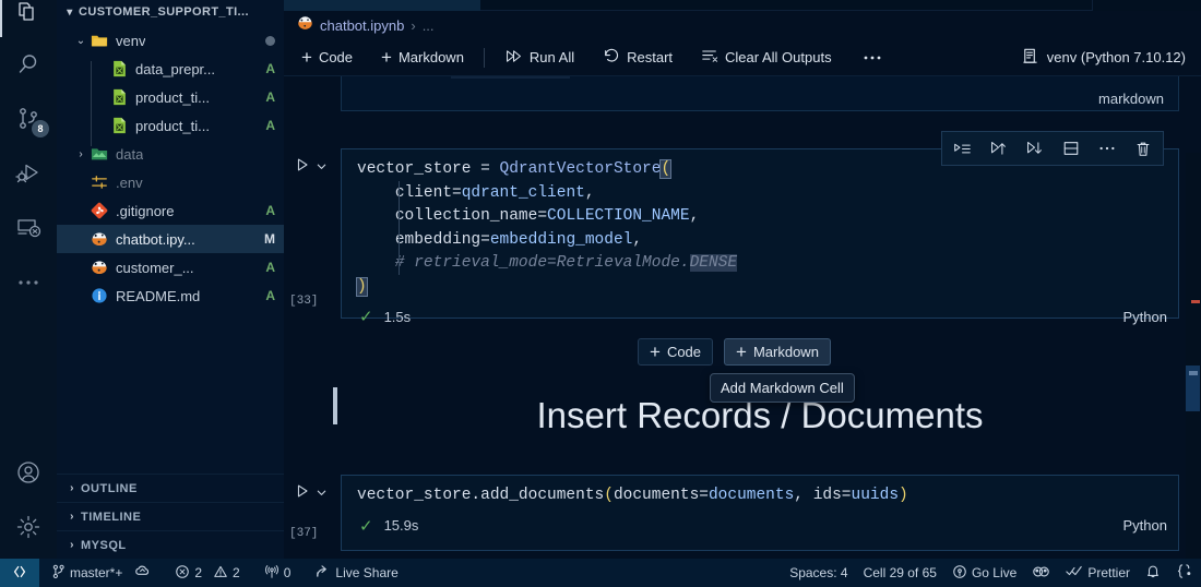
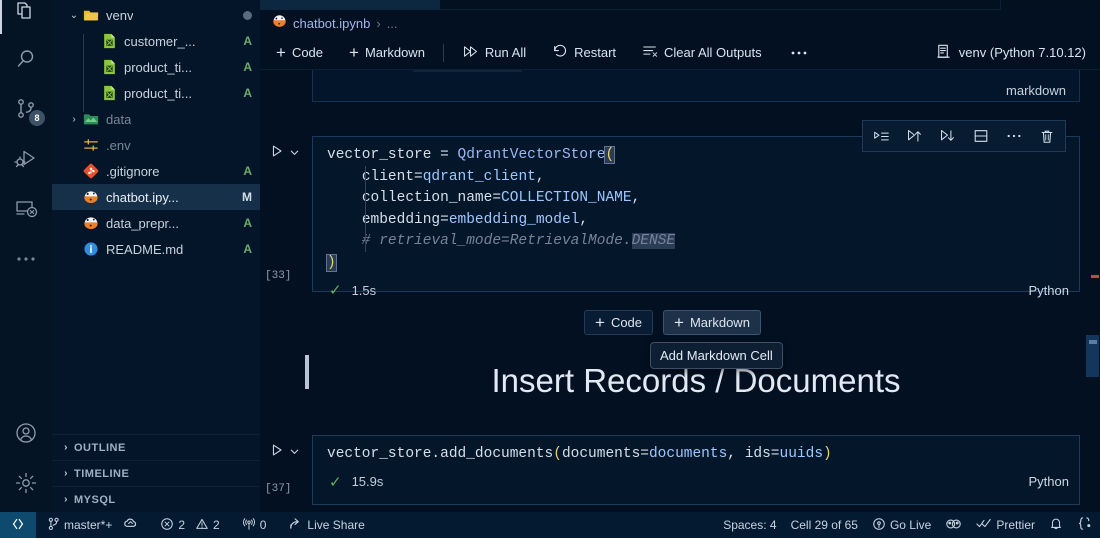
  8
- ▾
- CUSTOMER_SUPPORT_TI...
  ⌄
  venv
- data_prepr...
+ customer_...
  A
  product_ti...
  A
  product_ti...
  A
  ›
  data
  .env
  .gitignore
  A
  chatbot.ipy...
  M
- customer_...
+ data_prepr...
  A
  README.md
  A
  ›
  OUTLINE
  ›
  TIMELINE
  ›
  MYSQL
  chatbot.ipynb
  ›
  ...
  +
  Code
  +
  Markdown
  Run All
  Restart
  Clear All Outputs
  venv (Python 7.10.12)
  markdown
  [33]
  vector_store = QdrantVectorStore(
  client=qdrant_client,
  collection_name=COLLECTION_NAME,
  embedding=embedding_model,
  # retrieval_mode=RetrievalMode.DENSE
  )
  ✓
  1.5s
  Python
  +
  Code
  +
  Markdown
  Add Markdown Cell
  Insert Records / Documents
  [37]
  vector_store.add_documents(documents=documents, ids=uuids)
  ✓
  15.9s
  Python
  master*+
  2
  2
  0
  Live Share
  Spaces: 4
  Cell 29 of 65
  Go Live
  Prettier
